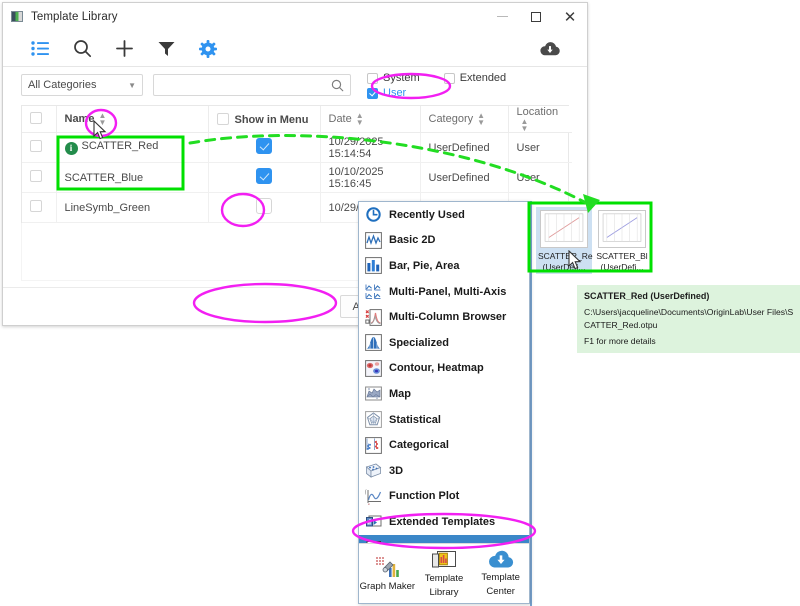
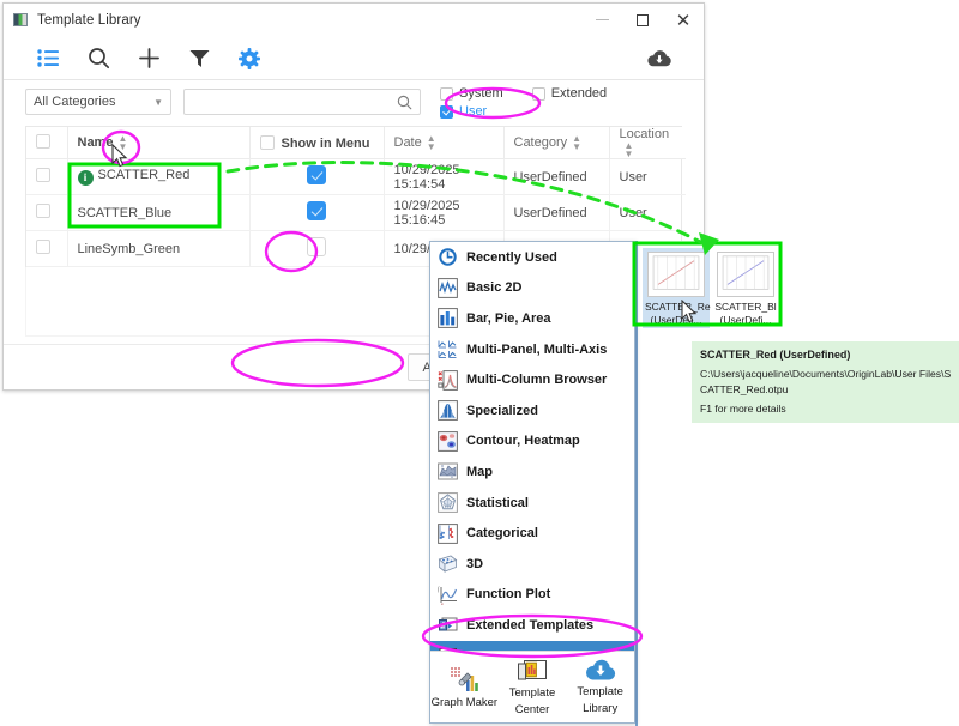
  Template Library
  ✕
  All Categories
  ▼
  System
  Extended
  User
  	Name ▲▼	Show in Menu	Date ▲▼	Category ▲▼	Location▲▼
  	i SCATTER_Red		10/29/2 15:14:54	UserDefined	User
- 	SCATTER_Blue		10/10/2025 15:16:45	UserDefined	Uer
+ 	SCATTER_Blue		10/29/2025 15:16:45	UserDefined	Uer
  Recently Used
  Basic 2D
  Bar, Pie, Area
  Multi-Panel, Multi-Axis
  Multi-Column Browser
  Specialized
  Contour, Heatmap
  Map
  Statistical
  Categorical
  3D
  Function Plot
  Extended Templates
  Graph Maker
  Template
- Library
+ Center
  Template
- Center
+ Library
  SCATTE_R
  (UserDe...
  SCATTER_Bl
  (UserDefi...
  SCATTER_Red (UserDefined)
  C:\Users\jacqueline\Documents\OriginLab\User Files\SCATTER_Red.otpu
  F1 for more details
